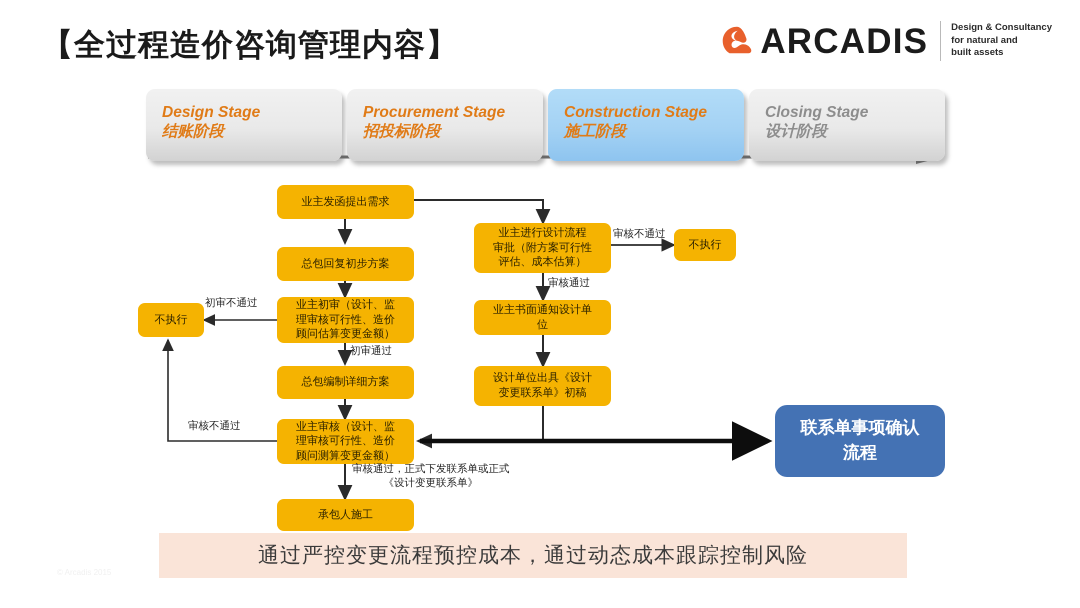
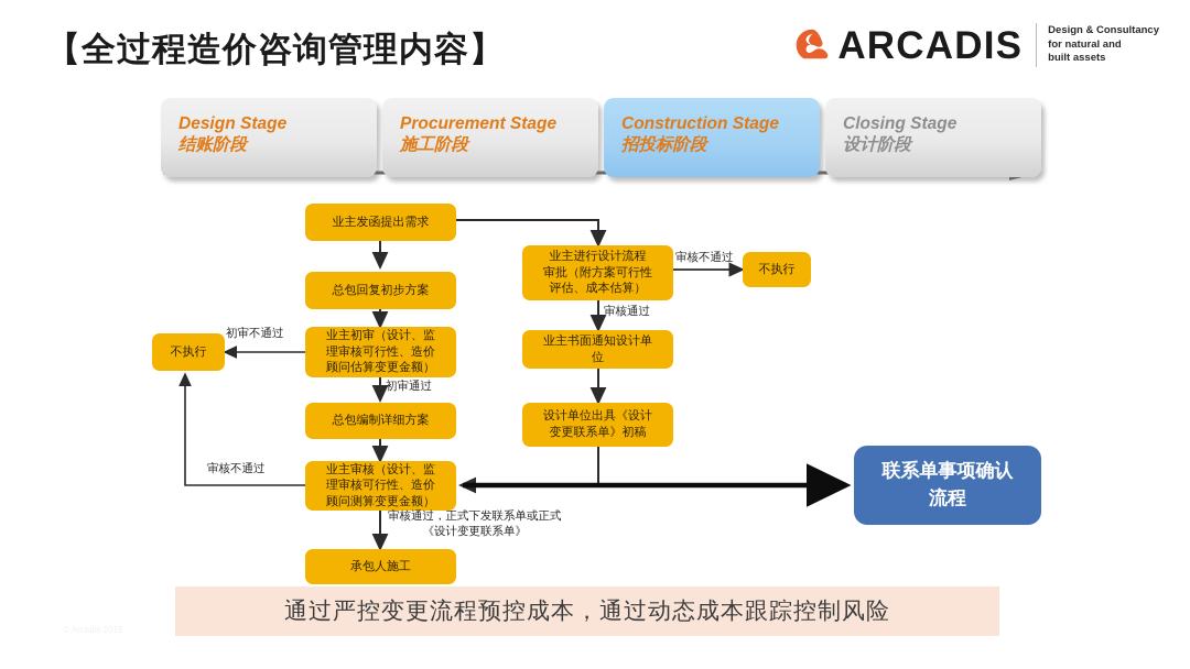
  【全过程造价咨询管理内容】
  ARCADIS
  Design & Consultancy
  for natural and
  built assets
  Design Stage
  结账阶段
  Procurement Stage
- 招投标阶段
+ 施工阶段
  Construction Stage
- 施工阶段
+ 招投标阶段
  Closing Stage
  设计阶段
  业主发函提出需求
  总包回复初步方案
  业主初审（设计、监
  理审核可行性、造价
  顾问估算变更金额）
  不执行
  总包编制详细方案
  业主审核（设计、监
  理审核可行性、造价
  顾问测算变更金额）
  承包人施工
  业主进行设计流程
  审批（附方案可行性
  评估、成本估算）
  不执行
  业主书面通知设计单
  位
  设计单位出具《设计
  变更联系单》初稿
  联系单事项确认
  流程
  初审不通过
  初审通过
  审核不通过
  审核通过，正式下发联系单或正式
  《设计变更联系单》
  审核不通过
  审核通过
  通过严控变更流程预控成本，通过动态成本跟踪控制风险
